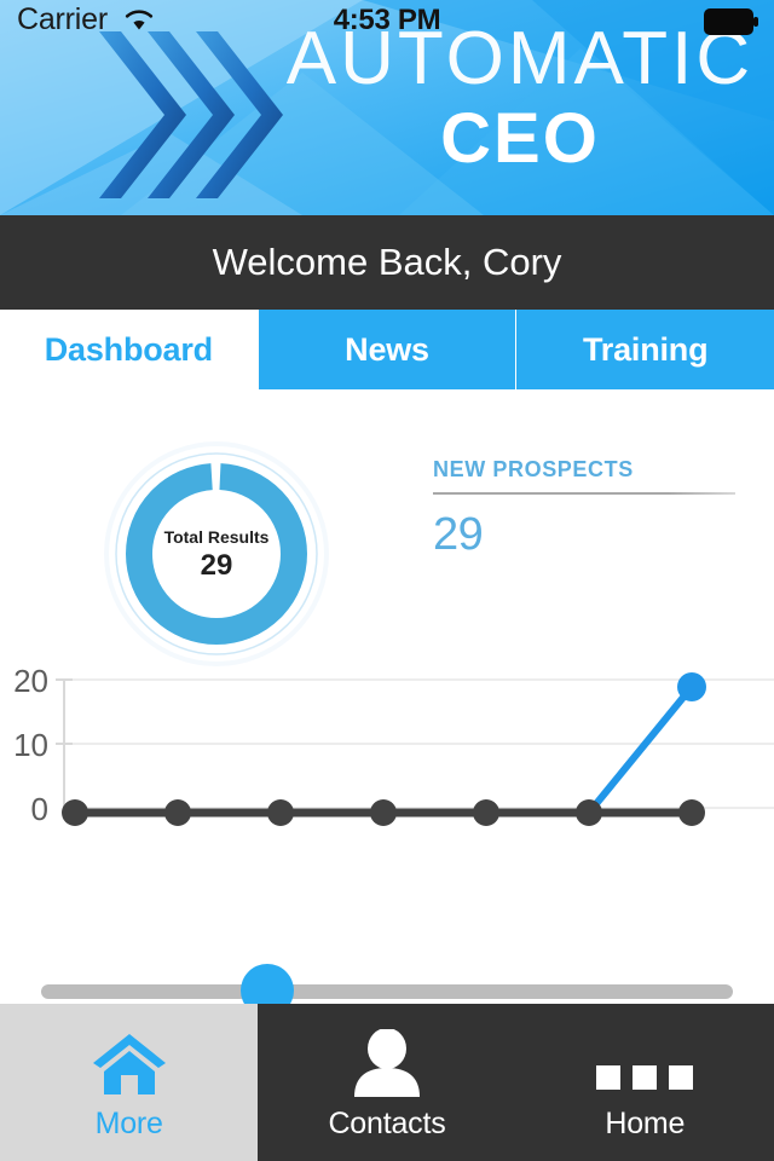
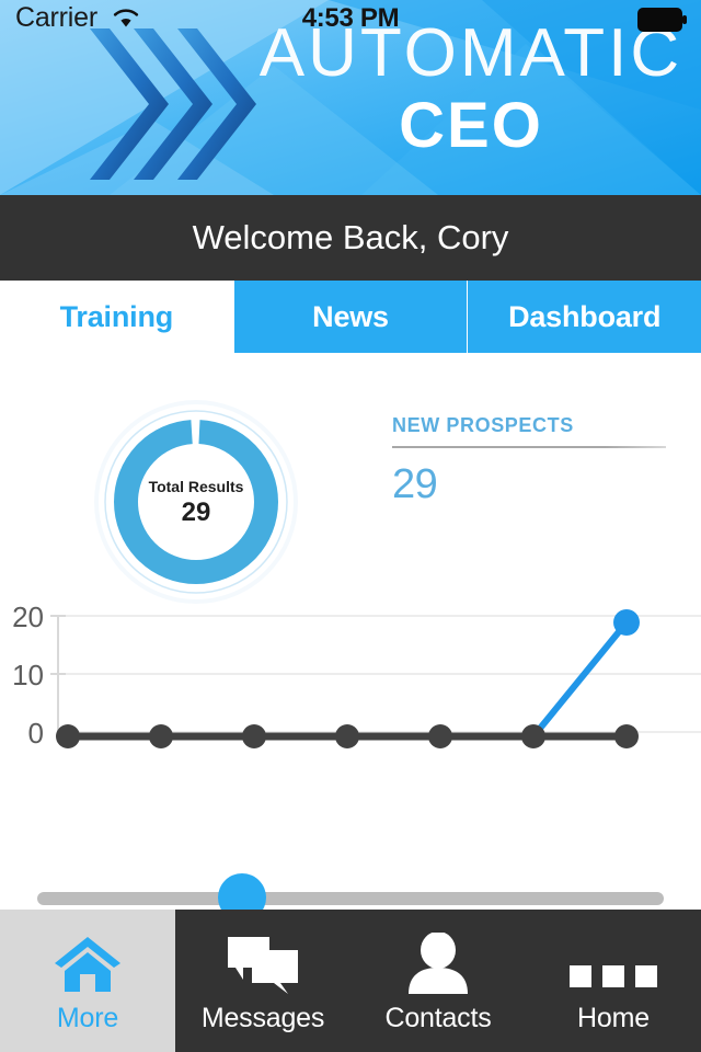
  Carrier
  4:53 PM
  AUTOMATIC
  CEO
  Welcome Back, Cory
- Dashboard
+ Training
  News
- Training
+ Dashboard
  Total Results
  29
  NEW PROSPECTS
  29
  20
  10
  0
  More
+ Messages
  Contacts
  Home
